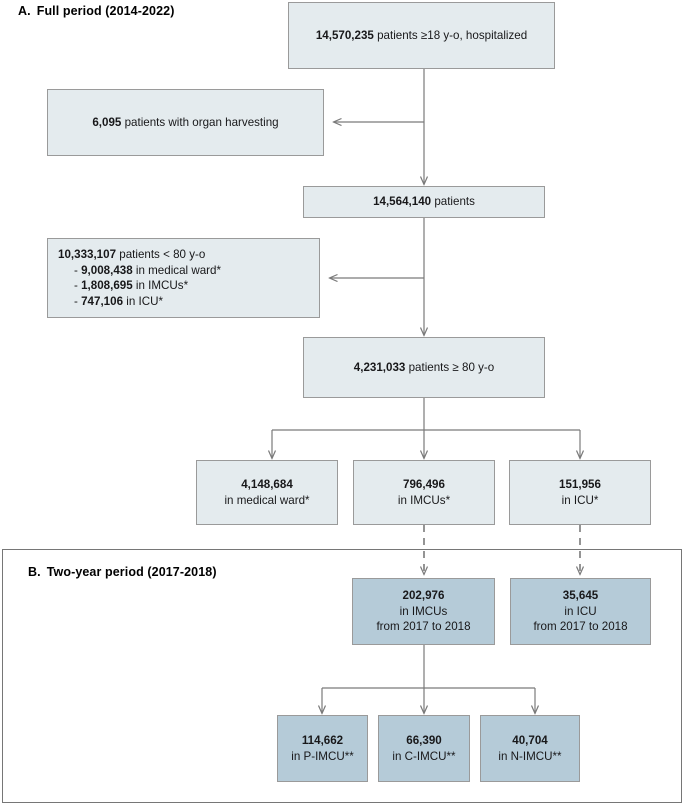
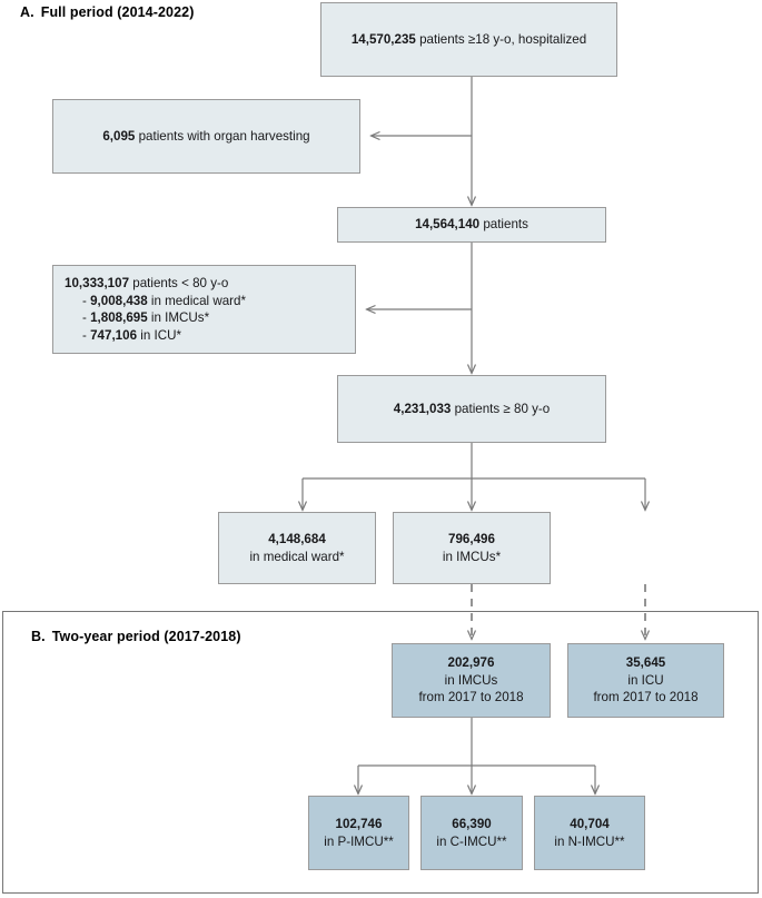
  A. Full period (2014-2022)
  B. Two-year period (2017-2018)
  14,570,235 patients ≥18 y-o, hospitalized
  6,095 patients with organ harvesting
  14,564,140 patients
  10,333,107 patients < 80 y-o
  - 9,008,438 in medical ward*
  - 1,808,695 in IMCUs*
  - 747,106 in ICU*
  4,231,033 patients ≥ 80 y-o
  4,148,684
  in medical ward*
  796,496
  in IMCUs*
- 151,956
- in ICU*
  202,976
  in IMCUs
  from 2017 to 2018
  35,645
  in ICU
  from 2017 to 2018
- 114,662
+ 102,746
  in P-IMCU**
  66,390
  in C-IMCU**
  40,704
  in N-IMCU**
